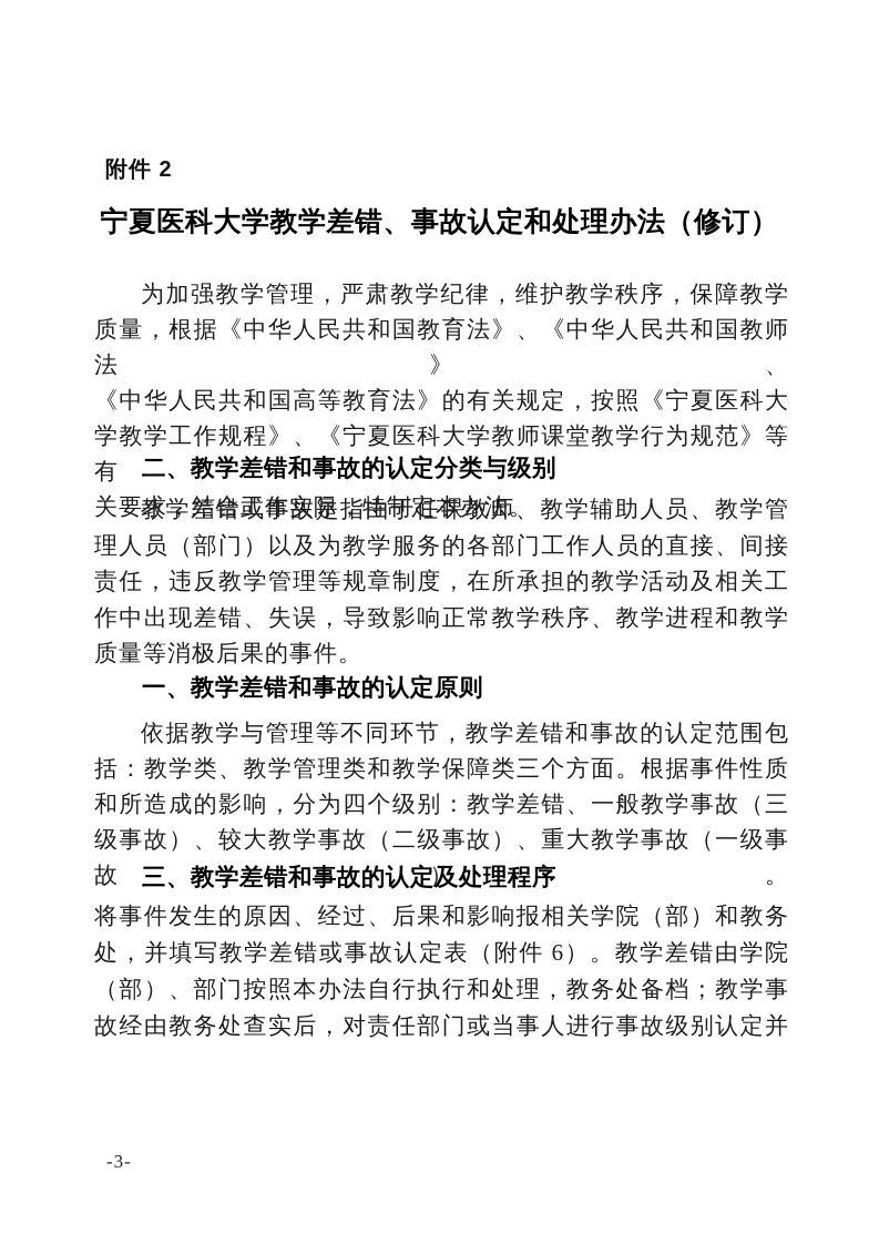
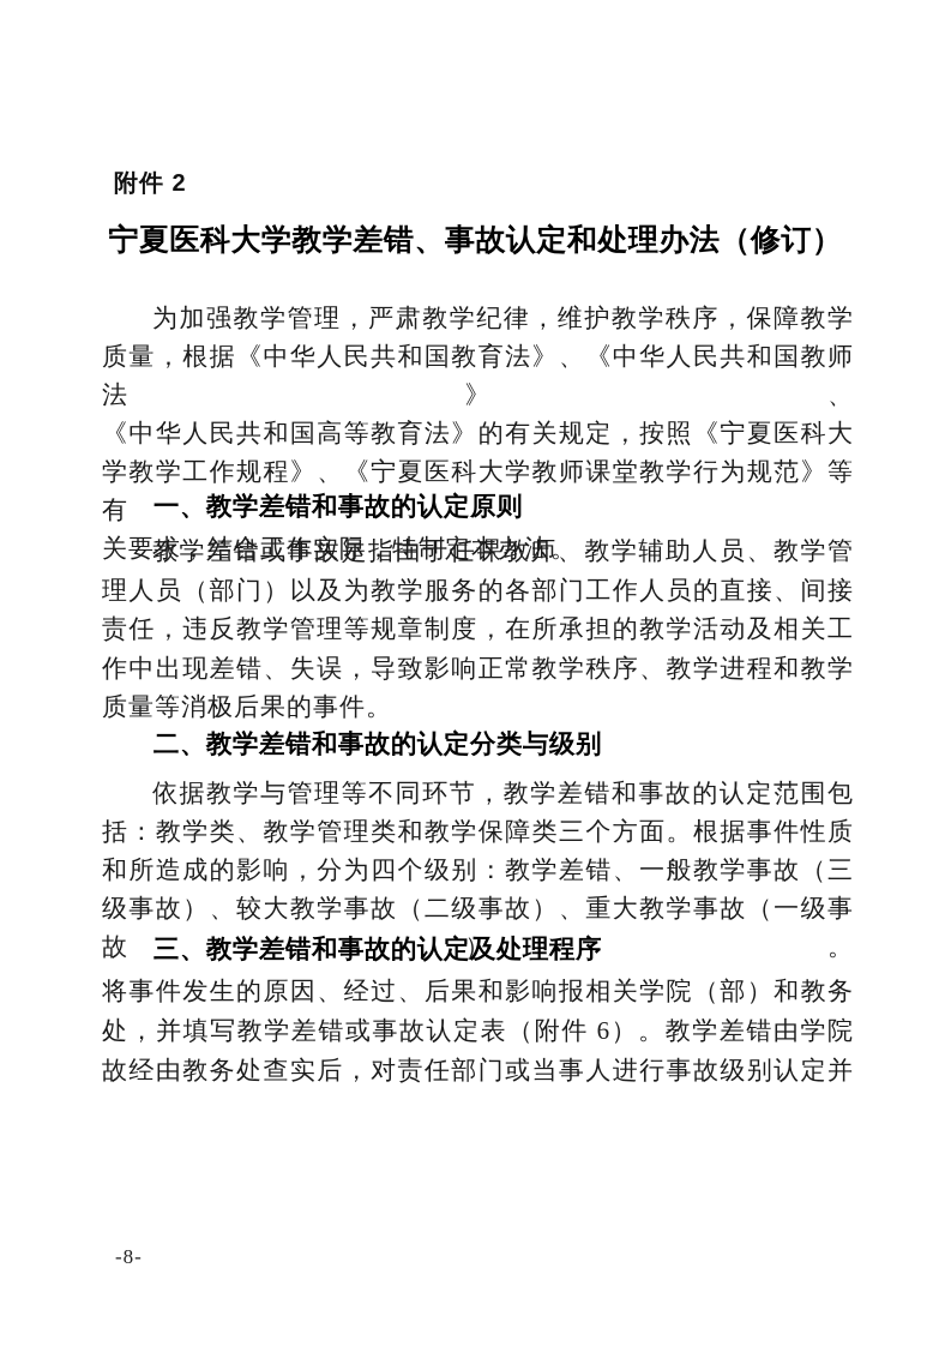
  附件 2
  宁夏医科大学教学差错、事故认定和处理办法（修订）
  为加强教学管理，严肃教学纪律，维护教学秩序，保障教学
  质量，根据《中华人民共和国教育法》、《中华人民共和国教师法》、
  《中华人民共和国高等教育法》的有关规定，按照《宁夏医科大
  学教学工作规程》、《宁夏医科大学教师课堂教学行为规范》等有
  关要求，结合工作实际，特制定本办法。
- 二、教学差错和事故的认定分类与级别
+ 一、教学差错和事故的认定原则
  教学差错或事故是指由于任课教师、教学辅助人员、教学管
  理人员（部门）以及为教学服务的各部门工作人员的直接、间接
  责任，违反教学管理等规章制度，在所承担的教学活动及相关工
  作中出现差错、失误，导致影响正常教学秩序、教学进程和教学
  质量等消极后果的事件。
- 一、教学差错和事故的认定原则
+ 二、教学差错和事故的认定分类与级别
  依据教学与管理等不同环节，教学差错和事故的认定范围包
  括：教学类、教学管理类和教学保障类三个方面。根据事件性质
  和所造成的影响，分为四个级别：教学差错、一般教学事故（三
  级事故）、较大教学事故（二级事故）、重大教学事故（一级事故）。
  三、教学差错和事故的认定及处理程序
  将事件发生的原因、经过、后果和影响报相关学院（部）和教务
  处，并填写教学差错或事故认定表（附件 6）。教学差错由学院
- （部）、部门按照本办法自行执行和处理，教务处备档；教学事
  故经由教务处查实后，对责任部门或当事人进行事故级别认定并
- -3-
+ -8-
